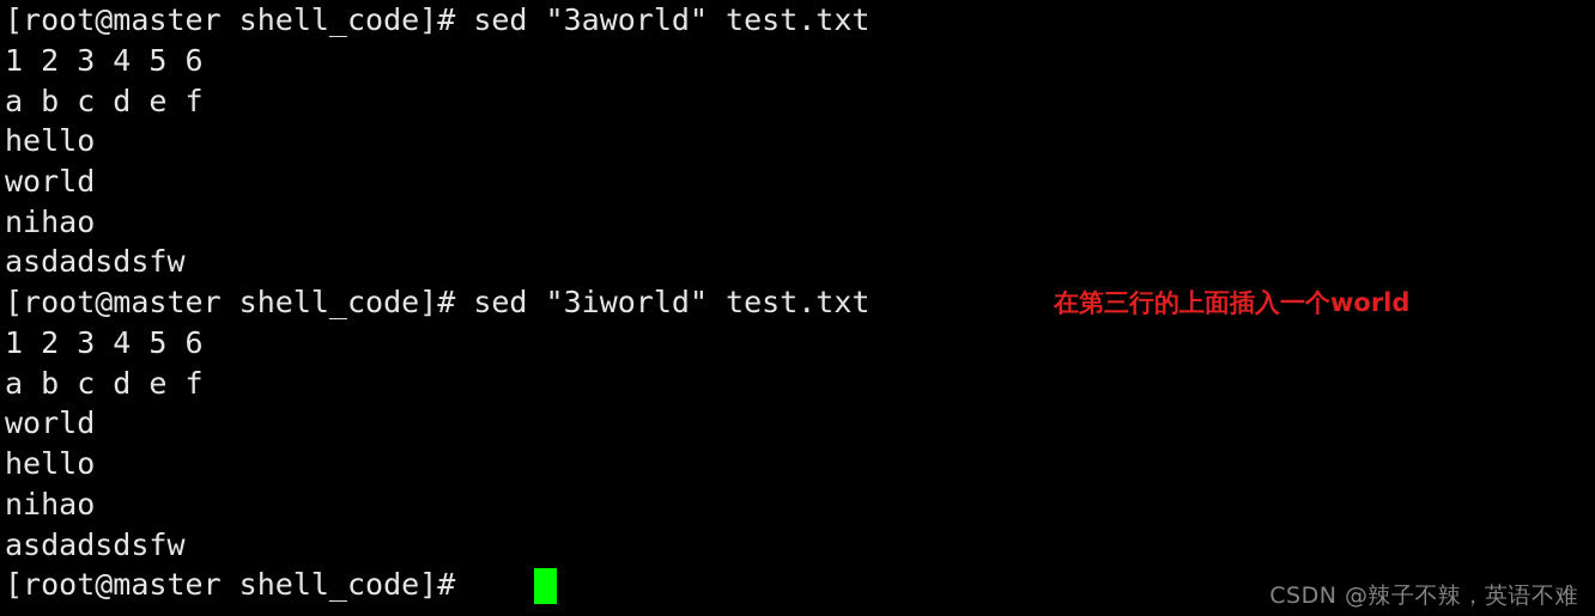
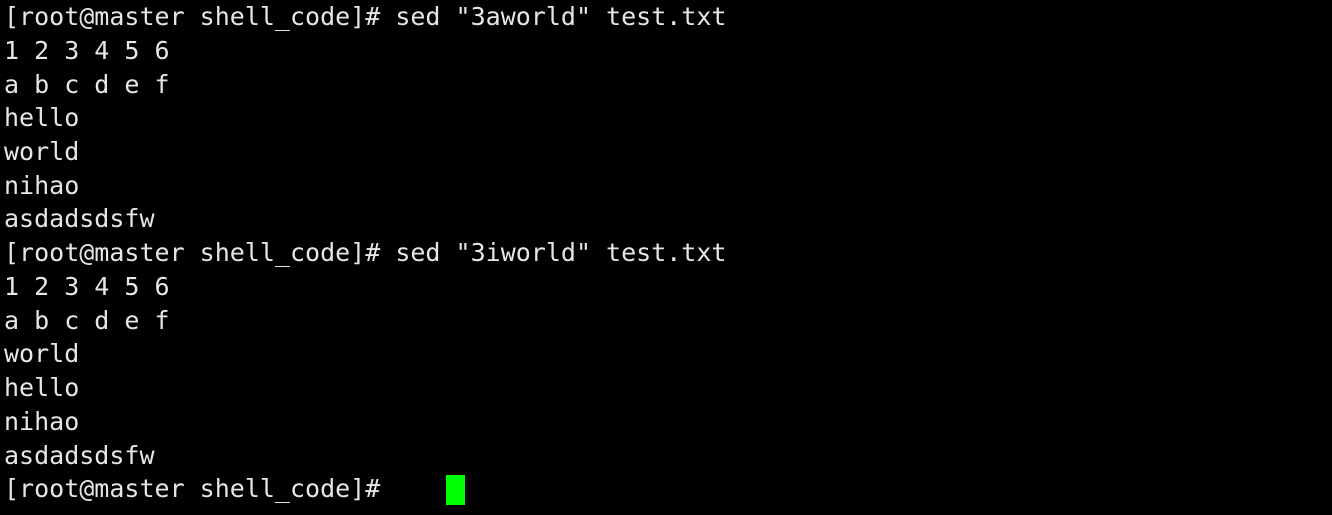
  [root@master shell_code]# sed "3aworld" test.txt
  1 2 3 4 5 6
  a b c d e f
  hello
  world
  nihao
  asdadsdsfw
  [root@master shell_code]# sed "3iworld" test.txt
  1 2 3 4 5 6
  a b c d e f
  world
  hello
  nihao
  asdadsdsfw
  [root@master shell_code]#
- 在第三行的上面插入一个world
- CSDN @辣子不辣，英语不难
